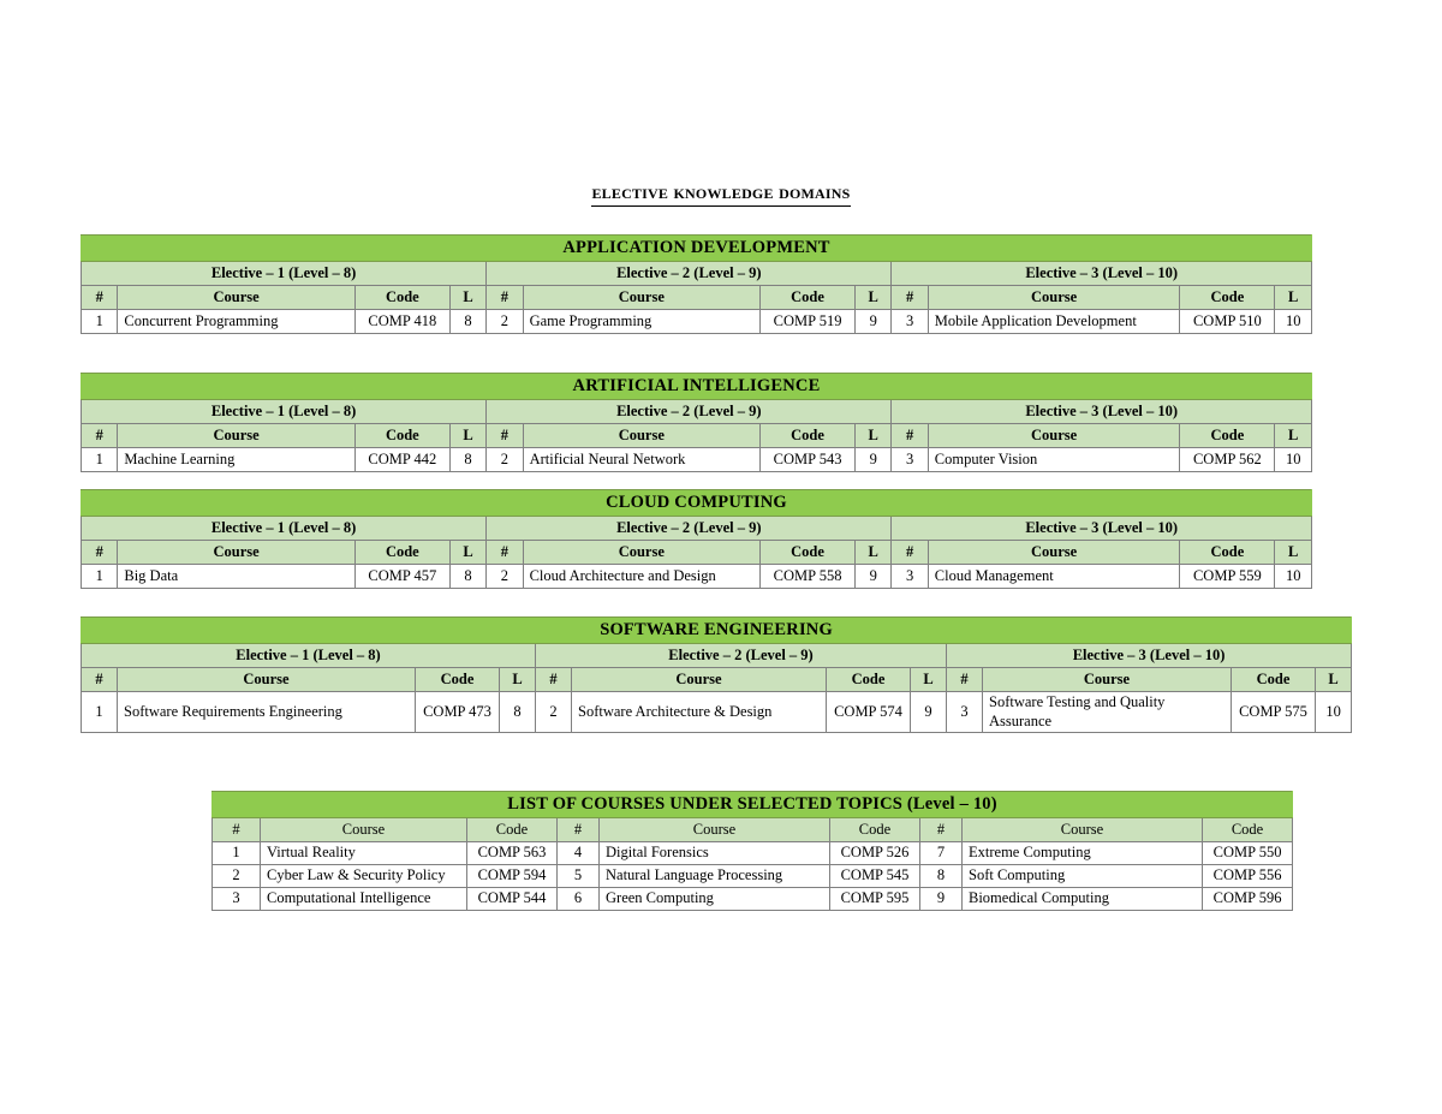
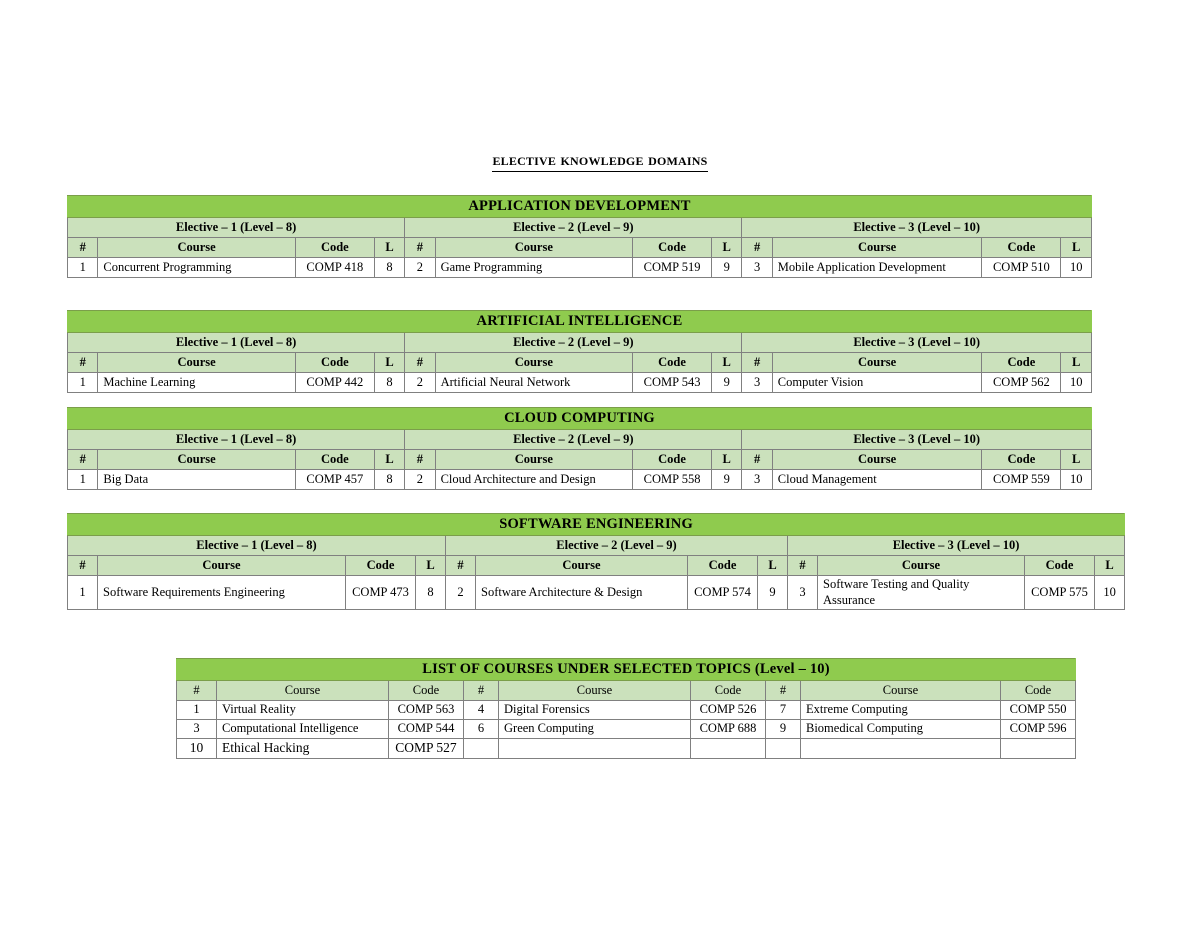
  elective knowledge domains
  APPLICATION DEVELOPMENT
  Elective – 1 (Level – 8)	Elective – 2 (Level – 9)	Elective – 3 (Level – 10)
  #	Course	Code	L	#	Course	Code	L	#	Course	Code	L
  1	Concurrent Programming	COMP 418	8	2	Game Programming	COMP 519	9	3	Mobile Application Development	COMP 510	10
  ARTIFICIAL INTELLIGENCE
  Elective – 1 (Level – 8)	Elective – 2 (Level – 9)	Elective – 3 (Level – 10)
  #	Course	Code	L	#	Course	Code	L	#	Course	Code	L
  1	Machine Learning	COMP 442	8	2	Artificial Neural Network	COMP 543	9	3	Computer Vision	COMP 562	10
  CLOUD COMPUTING
  Elective – 1 (Level – 8)	Elective – 2 (Level – 9)	Elective – 3 (Level – 10)
  #	Course	Code	L	#	Course	Code	L	#	Course	Code	L
  1	Big Data	COMP 457	8	2	Cloud Architecture and Design	COMP 558	9	3	Cloud Management	COMP 559	10
  SOFTWARE ENGINEERING
  Elective – 1 (Level – 8)	Elective – 2 (Level – 9)	Elective – 3 (Level – 10)
  #	Course	Code	L	#	Course	Code	L	#	Course	Code	L
  1	Software Requirements Engineering	COMP 473	8	2	Software Architecture & Design	COMP 574	9	3	Software Testing and Quality Assurance	COMP 575	10
  LIST OF COURSES UNDER SELECTED TOPICS (Level – 10)
  #	Course	Code	#	Course	Code	#	Course	Code
  1	Virtual Reality	COMP 563	4	Digital Forensics	COMP 526	7	Extreme Computing	COMP 550
- 2	Cyber Law & Security Policy	COMP 594	5	Natural Language Processing	COMP 545	8	Soft Computing	COMP 556
- 3	Computational Intelligence	COMP 544	6	Green Computing	COMP 595	9	Biomedical Computing	COMP 596
+ 3	Computational Intelligence	COMP 544	6	Green Computing	COMP 688	9	Biomedical Computing	COMP 596
+ 10	Ethical Hacking	COMP 527
